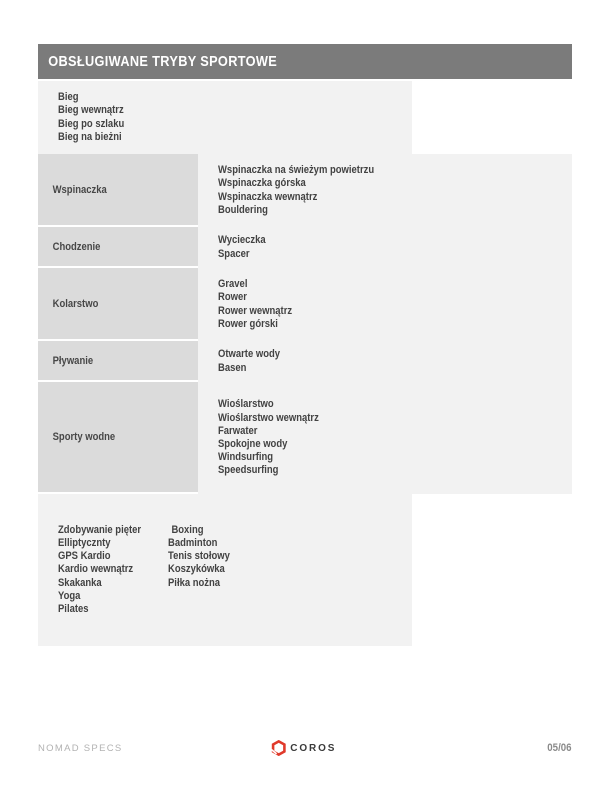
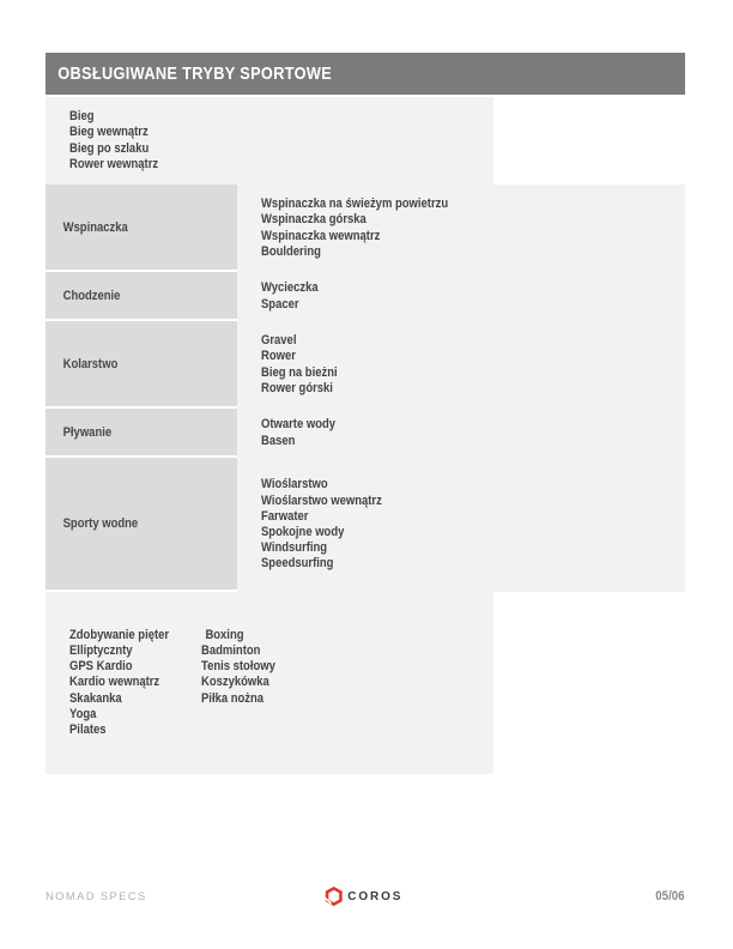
  OBSŁUGIWANE TRYBY SPORTOWE
  Bieg
  Bieg wewnątrz
  Bieg po szlaku
- Bieg na bieżni
+ Rower wewnątrz
  Wspinaczka
  Wspinaczka na świeżym powietrzu
  Wspinaczka górska
  Wspinaczka wewnątrz
  Bouldering
  Chodzenie
  Wycieczka
  Spacer
  Kolarstwo
  Gravel
  Rower
- Rower wewnątrz
+ Bieg na bieżni
  Rower górski
  Pływanie
  Otwarte wody
  Basen
  Sporty wodne
  Wioślarstwo
  Wioślarstwo wewnątrz
  Farwater
  Spokojne wody
  Windsurfing
  Speedsurfing
  Zdobywanie pięter
  Elliptycznty
  GPS Kardio
  Kardio wewnątrz
  Skakanka
  Yoga
  Pilates
  Boxing
  Badminton
  Tenis stołowy
  Koszykówka
  Piłka nożna
  NOMAD SPECS
  COROS
  05/06
